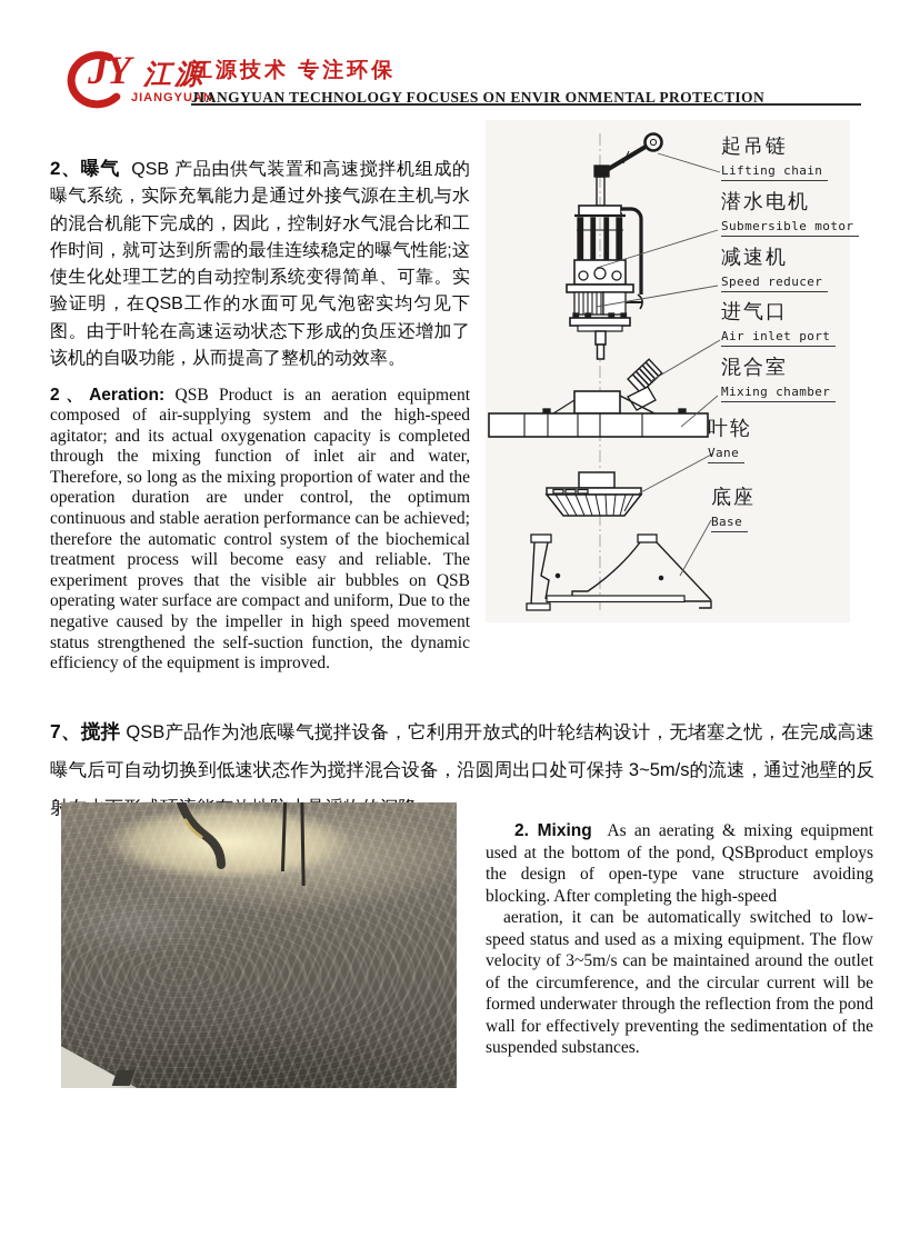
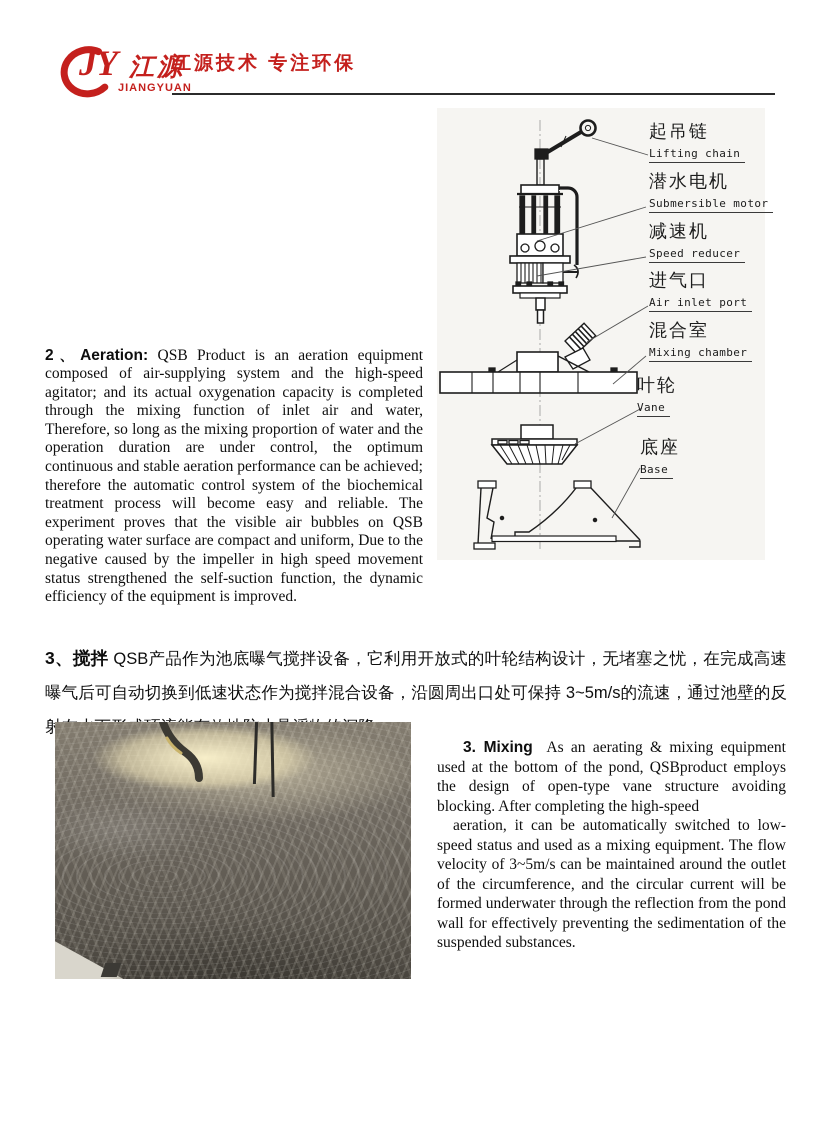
  JY
  江源
  JIANGYUAN
  江源技术 专注环保
- JIANGYUAN TECHNOLOGY FOCUSES ON ENVIR ONMENTAL PROTECTION
- 2、曝气 QSB 产品由供气装置和高速搅拌机组成的曝气系统，实际充氧能力是通过外接气源在主机与水的混合机能下完成的，因此，控制好水气混合比和工作时间，就可达到所需的最佳连续稳定的曝气性能;这使生化处理工艺的自动控制系统变得简单、可靠。实验证明，在QSB工作的水面可见气泡密实均匀见下图。由于叶轮在高速运动状态下形成的负压还增加了该机的自吸功能，从而提高了整机的动效率。
  2、Aeration: QSB Product is an aeration equipment composed of air-supplying system and the high-speed agitator; and its actual oxygenation capacity is completed through the mixing function of inlet air and water, Therefore, so long as the mixing proportion of water and the operation duration are under control, the optimum continuous and stable aeration performance can be achieved; therefore the automatic control system of the biochemical treatment process will become easy and reliable. The experiment proves that the visible air bubbles on QSB operating water surface are compact and uniform, Due to the negative caused by the impeller in high speed movement status strengthened the self-suction function, the dynamic efficiency of the equipment is improved.
  起吊链
  Lifting chain
  潜水电机
  Submersible motor
  减速机
  Speed reducer
  进气口
  Air inlet port
  混合室
  Mixing chamber
  叶轮
  Vane
  底座
  Base
- 7、搅拌 QSB产品作为池底曝气搅拌设备，它利用开放式的叶轮结构设计，无堵塞之忧，在完成高速曝气后可自动切换到低速状态作为搅拌混合设备，沿圆周出口处可保持 3~5m/s的流速，通过池壁的反射
+ 3、搅拌 QSB产品作为池底曝气搅拌设备，它利用开放式的叶轮结构设计，无堵塞之忧，在完成高速曝气后可自动切换到低速状态作为搅拌混合设备，沿圆周出口处可保持 3~5m/s的流速，通过池壁的反射
- 2. Mixing As an aerating & mixing equipment used at the bottom of the pond, QSBproduct employs the design of open-type vane structure avoiding blocking. After completing the high-speed
+ 3. Mixing As an aerating & mixing equipment used at the bottom of the pond, QSBproduct employs the design of open-type vane structure avoiding blocking. After completing the high-speed
  aeration, it can be automatically switched to low-speed status and used as a mixing equipment. The flow velocity of 3~5m/s can be maintained around the outlet of the circumference, and the circular current will be formed underwater through the reflection from the pond wall for effectively preventing the sedimentation of the suspended substances.
